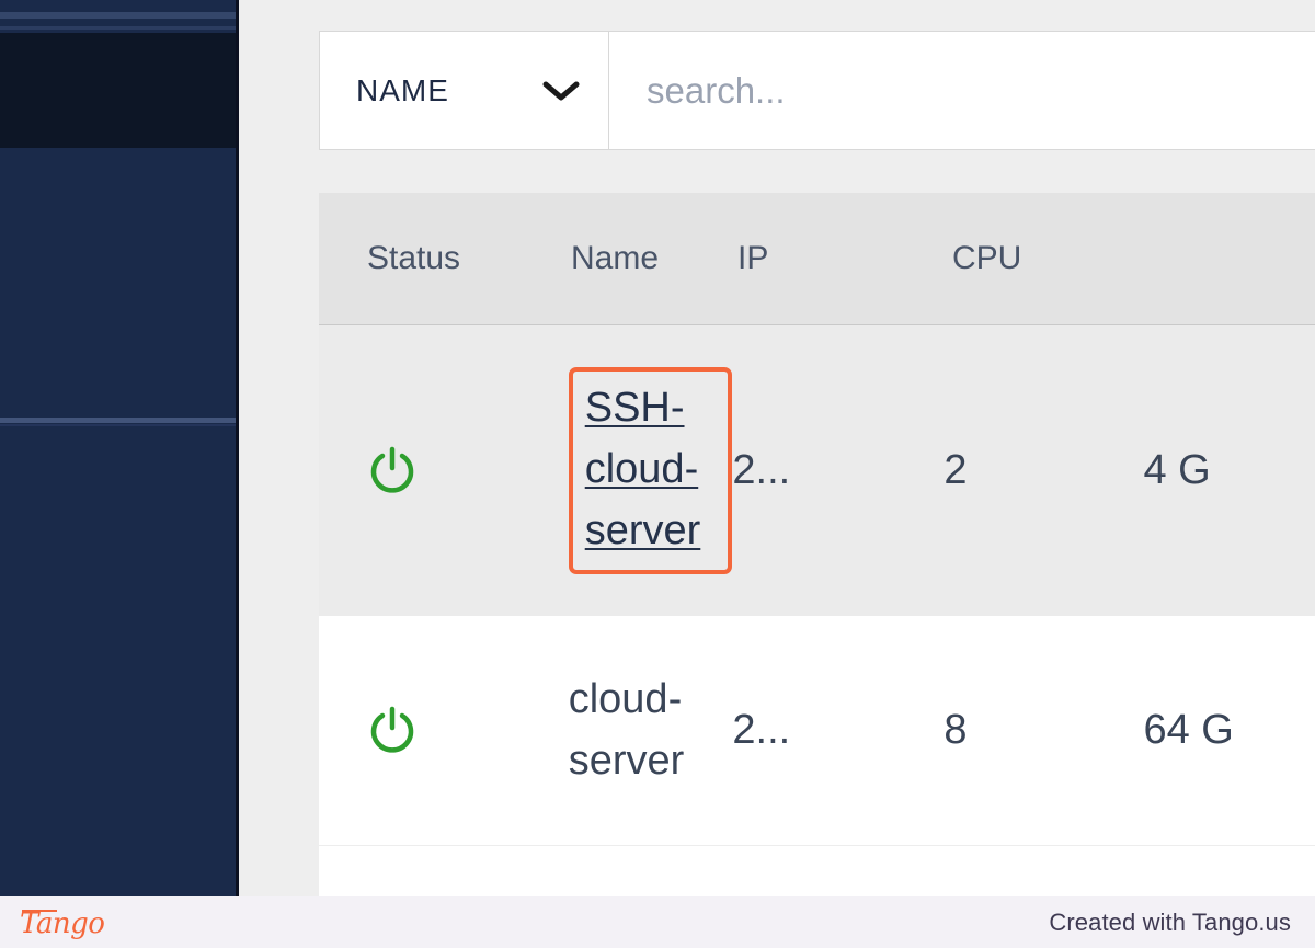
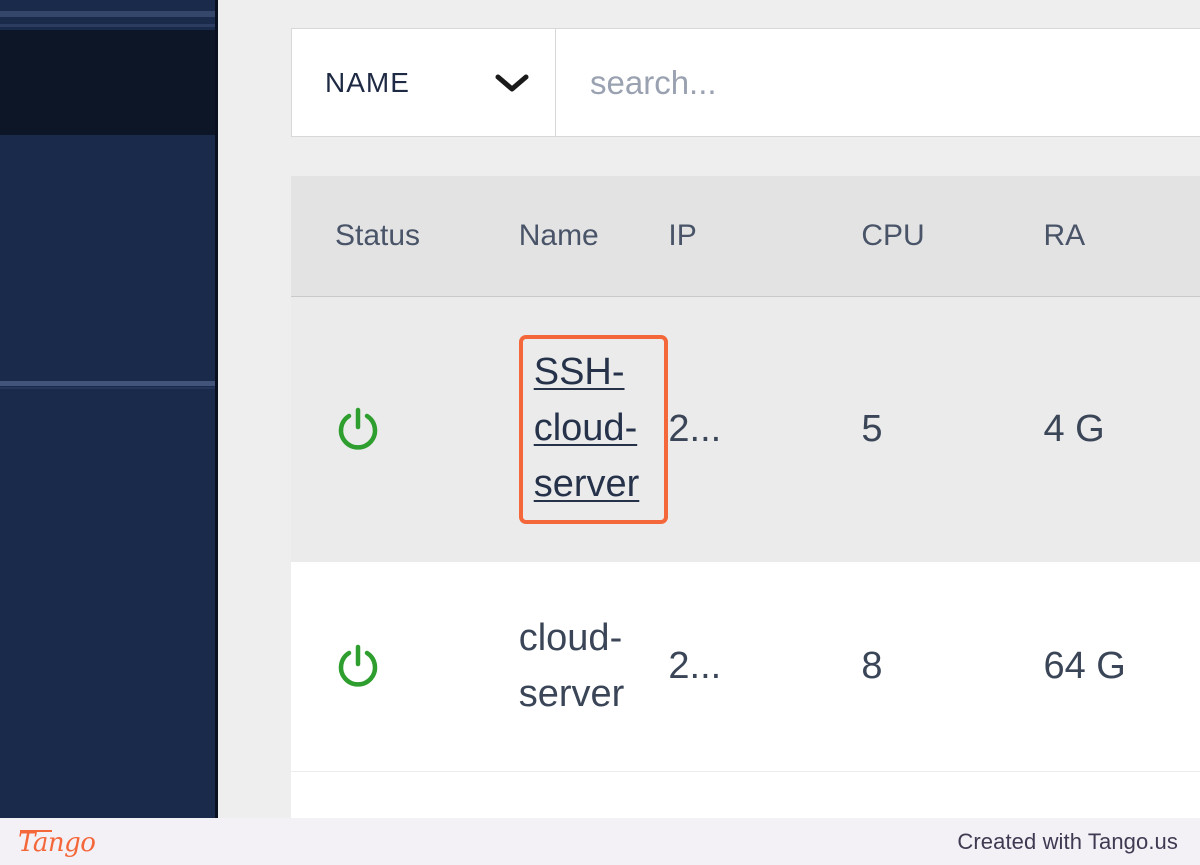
  NAME
  search...
  Status
  Name
  IP
  CPU
+ RA
  SSH-cloud-server
  2...
- 2
+ 5
  4 G
  cloud-server
  2...
  8
  64 G
  Tango
  Created with Tango.us
